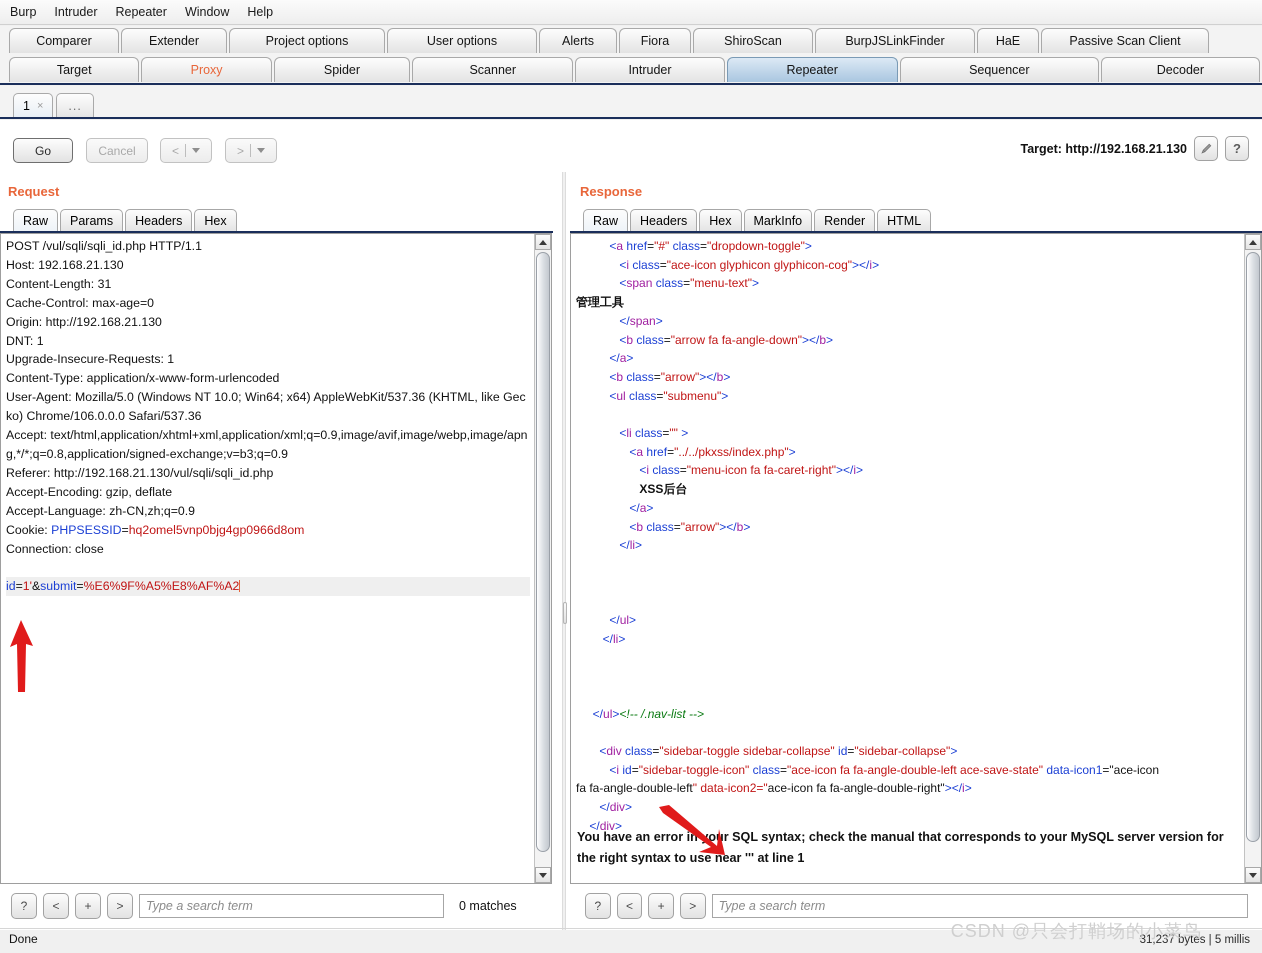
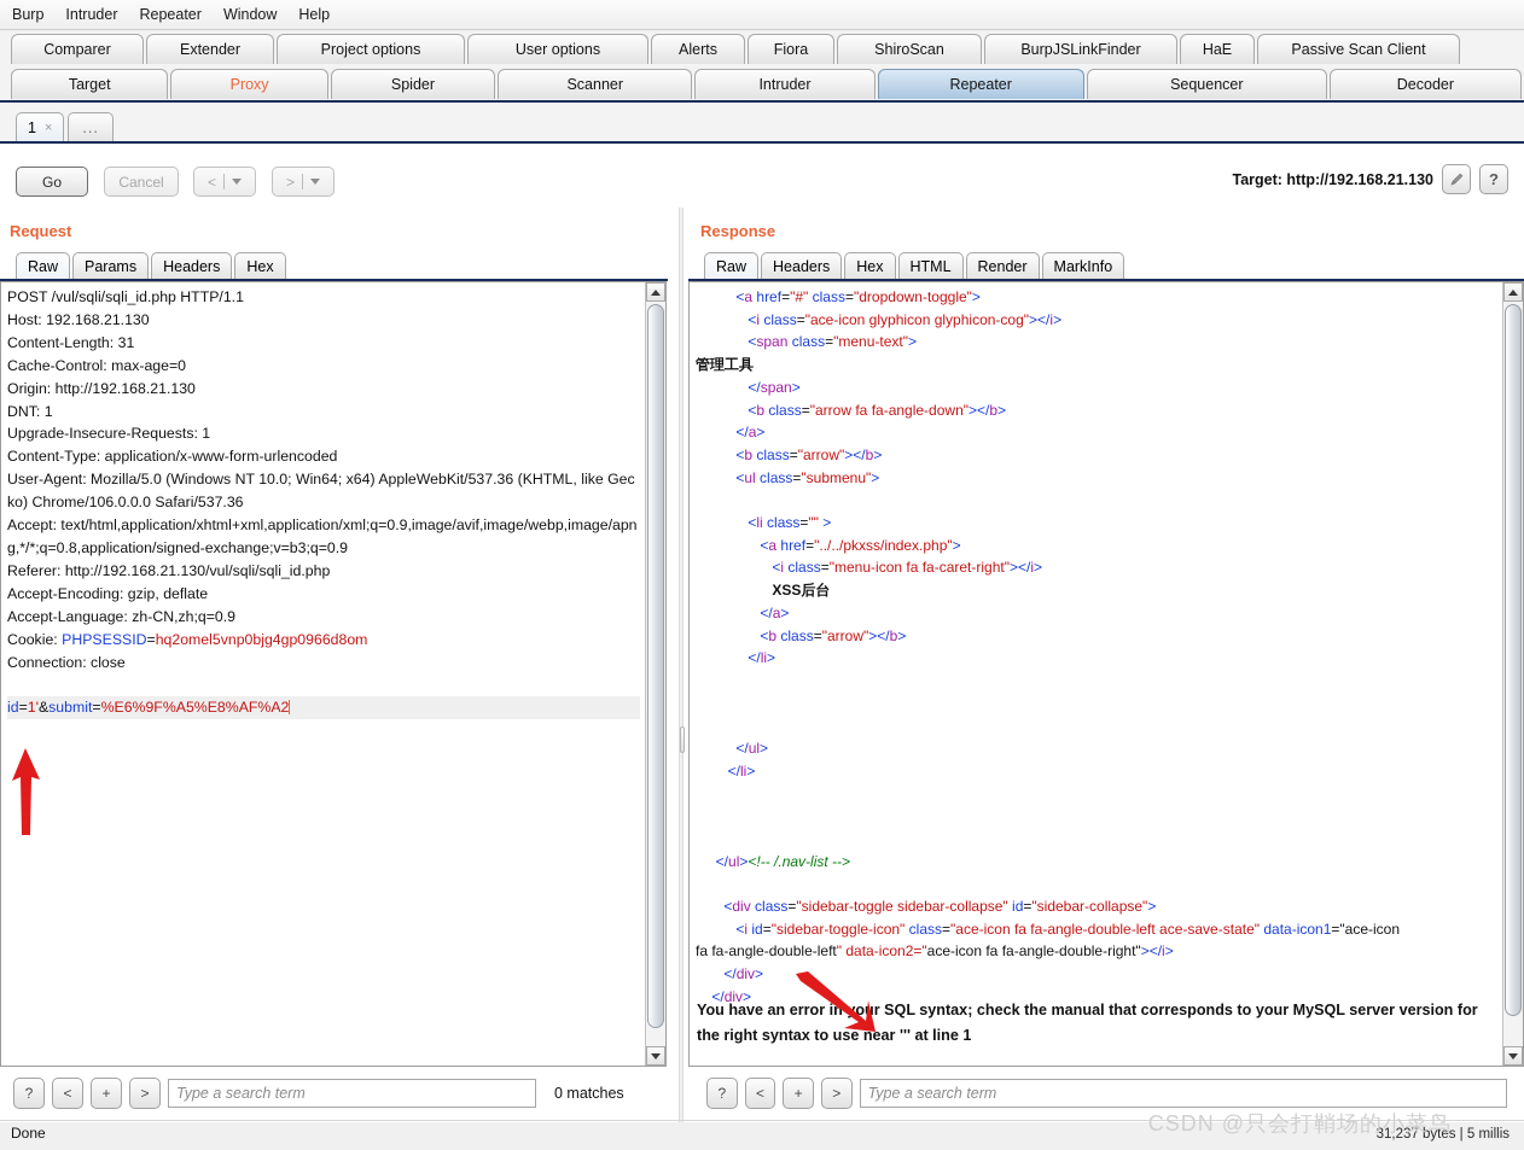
  Burp
  Intruder
  Repeater
  Window
  Help
  Comparer
  Extender
  Project options
  User options
  Alerts
  Fiora
  ShiroScan
  BurpJSLinkFinder
  HaE
  Passive Scan Client
  Target
  Proxy
  Spider
  Scanner
  Intruder
  Repeater
  Sequencer
  Decoder
  1
  ×
  ...
  Go
  Cancel
  <
  >
  Target: http://192.168.21.130
  ?
  Request
  Raw
  Params
  Headers
  Hex
  POST /vul/sqli/sqli_id.php HTTP/1.1
  Host: 192.168.21.130
  Content-Length: 31
  Cache-Control: max-age=0
  Origin: http://192.168.21.130
  DNT: 1
  Upgrade-Insecure-Requests: 1
  Content-Type: application/x-www-form-urlencoded
  User-Agent: Mozilla/5.0 (Windows NT 10.0; Win64; x64) AppleWebKit/537.36 (KHTML, like Gecko) Chrome/106.0.0.0 Safari/537.36
  Accept: text/html,application/xhtml+xml,application/xml;q=0.9,image/avif,image/webp,image/apng,*/*;q=0.8,application/signed-exchange;v=b3;q=0.9
  Referer: http://192.168.21.130/vul/sqli/sqli_id.php
  Accept-Encoding: gzip, deflate
  Accept-Language: zh-CN,zh;q=0.9 Cookie: PHPSESSID=hq2omel5vnp0bjg4gp0966d8om Connection: close
  id=1'&submit=%E6%9F%A5%E8%AF%A2
  Response
  Raw
  Headers
  Hex
- MarkInfo
+ HTML
  Render
- HTML
+ MarkInfo
  <a href="#" class="dropdown-toggle"> <i class="ace-icon glyphicon glyphicon-cog"></i> <span class="menu-text"> 管理工具 </span> <b class="arrow fa fa-angle-down"></b> </a> <b class="arrow"></b> <ul class="submenu"> <li class="" > <a href="../../pkxss/index.php"> <i class="menu-icon fa fa-caret-right"></i> XSS后台 </a> <b class="arrow"></b> </li> </ul> </li> </ul><!-- /.nav-list --> <div class="sidebar-toggle sidebar-collapse" id="sidebar-collapse"> <i id="sidebar-toggle-icon" class="ace-icon fa fa-angle-double-left ace-save-state" data-icon1="ace-icon
  fa fa-angle-double-left" data-icon2="ace-icon fa fa-angle-double-right"></i> </div> </div>
  You have an error inor SQL syntax; check the manual that corresponds to your MySQL server version for the right syntax to use near ''' at line 1
  ?
  <
  +
  >
  Type a search term
  0 matches
  ?
  <
  +
  >
  Type a search term
  Done
  31,237 bytes | 5 millis
  CSDN @只会打鞘场的小菜鸟
